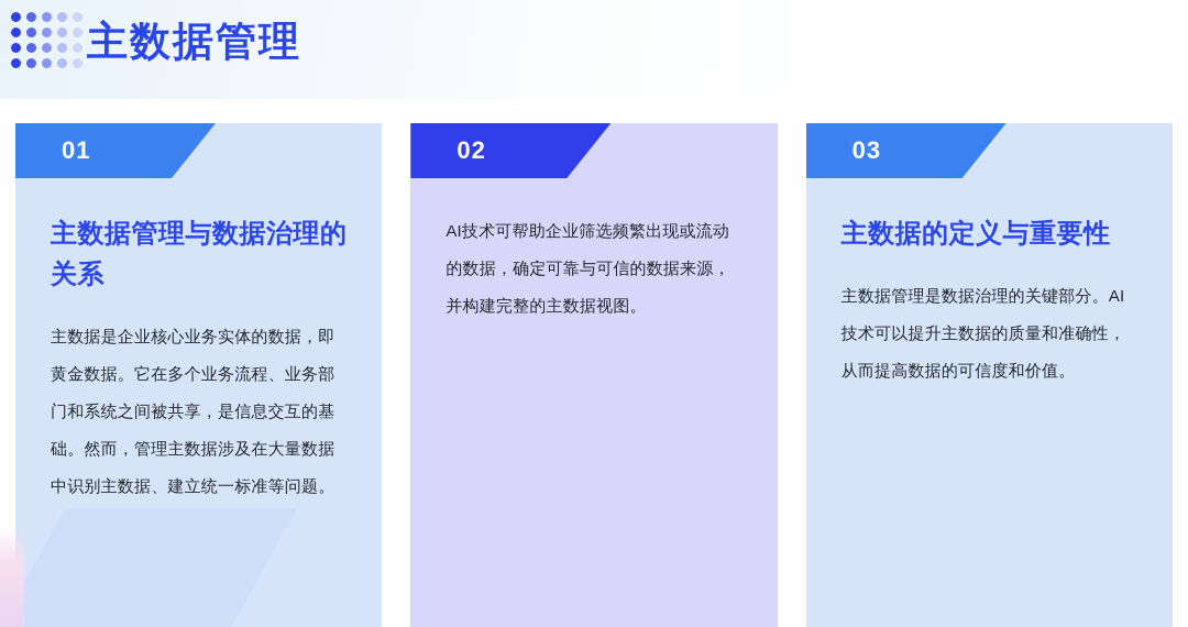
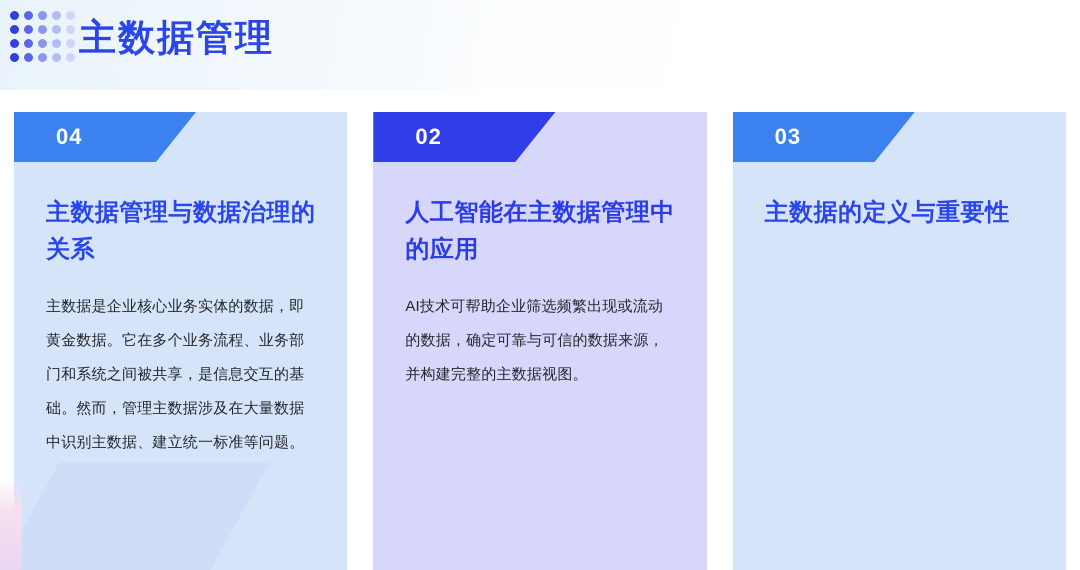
  主数据管理
- 01
+ 04
  主数据管理与数据治理的关系
  主数据是企业核心业务实体的数据，即黄金数据。它在多个业务流程、业务部门和系统之间被共享，是信息交互的基础。然而，管理主数据涉及在大量数据中识别主数据、建立统一标准等问题。
  02
+ 人工智能在主数据管理中的应用
  AI技术可帮助企业筛选频繁出现或流动的数据，确定可靠与可信的数据来源，并构建完整的主数据视图。
  03
  主数据的定义与重要性
- 主数据管理是数据治理的关键部分。AI技术可以提升主数据的质量和准确性，从而提高数据的可信度和价值。
